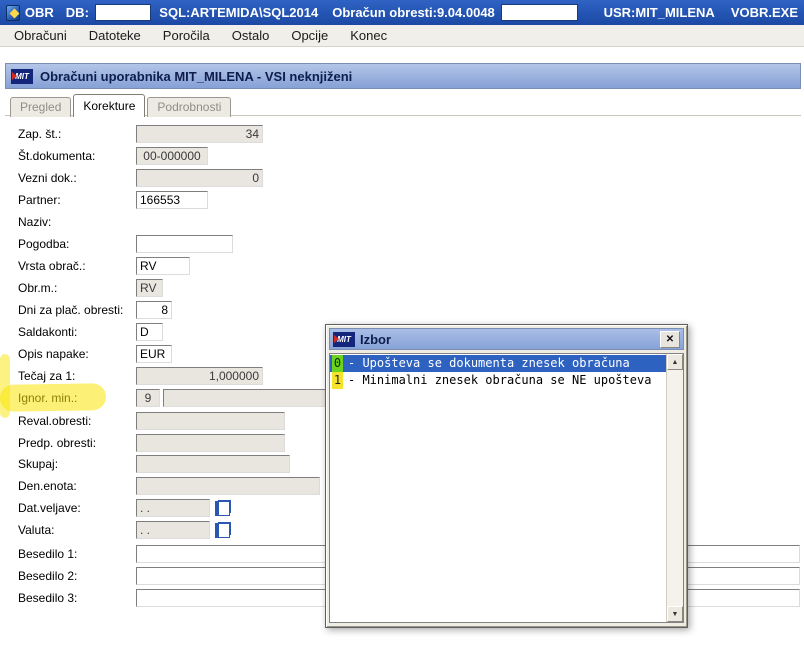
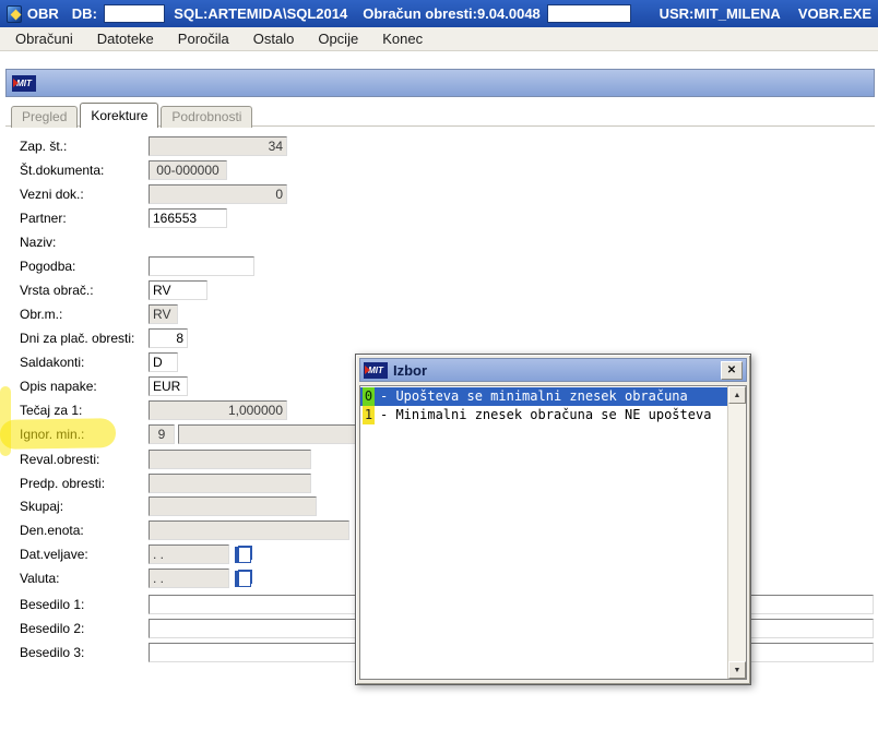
  OBR
  DB:
  SQL:ARTEMIDA\SQL2014
  Obračun obresti:9.04.0048
  USR:MIT_MILENA
  VOBR.EXE
  Obračuni
  Datoteke
  Poročila
  Ostalo
  Opcije
  Konec
  MIT
- Obračuni uporabnika MIT_MILENA - VSI neknjiženi
  Pregled
  Korekture
  Podrobnosti
  Zap. št.:
  34
  Št.dokumenta:
  00-000000
  Vezni dok.:
  0
  Partner:
  166553
  Naziv:
  Pogodba:
  Vrsta obrač.:
  RV
  Obr.m.:
  RV
  Dni za plač. obresti:
  8
  Saldakonti:
  D
  Opis napake:
  EUR
  Tečaj za 1:
  1,000000
  Ignor. min.:
  9
  Reval.obresti:
  Predp. obresti:
  Skupaj:
  Den.enota:
  Dat.veljave:
  . .
  Valuta:
  . .
  Besedilo 1:
  Besedilo 2:
  Besedilo 3:
  MIT
  Izbor
  ✕
  0
- - Upošteva se dokumenta znesek obračuna
+ - Upošteva se minimalni znesek obračuna
  1
  - Minimalni znesek obračuna se NE upošteva
